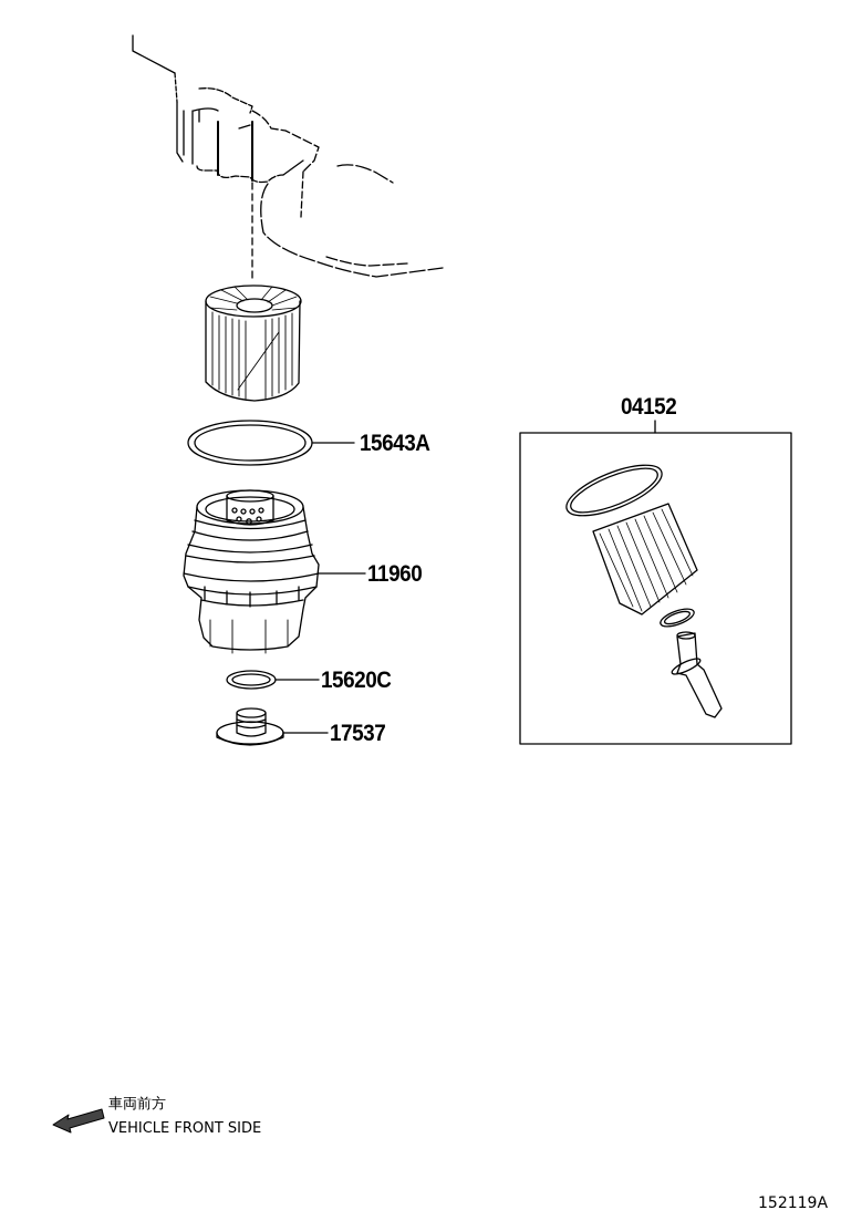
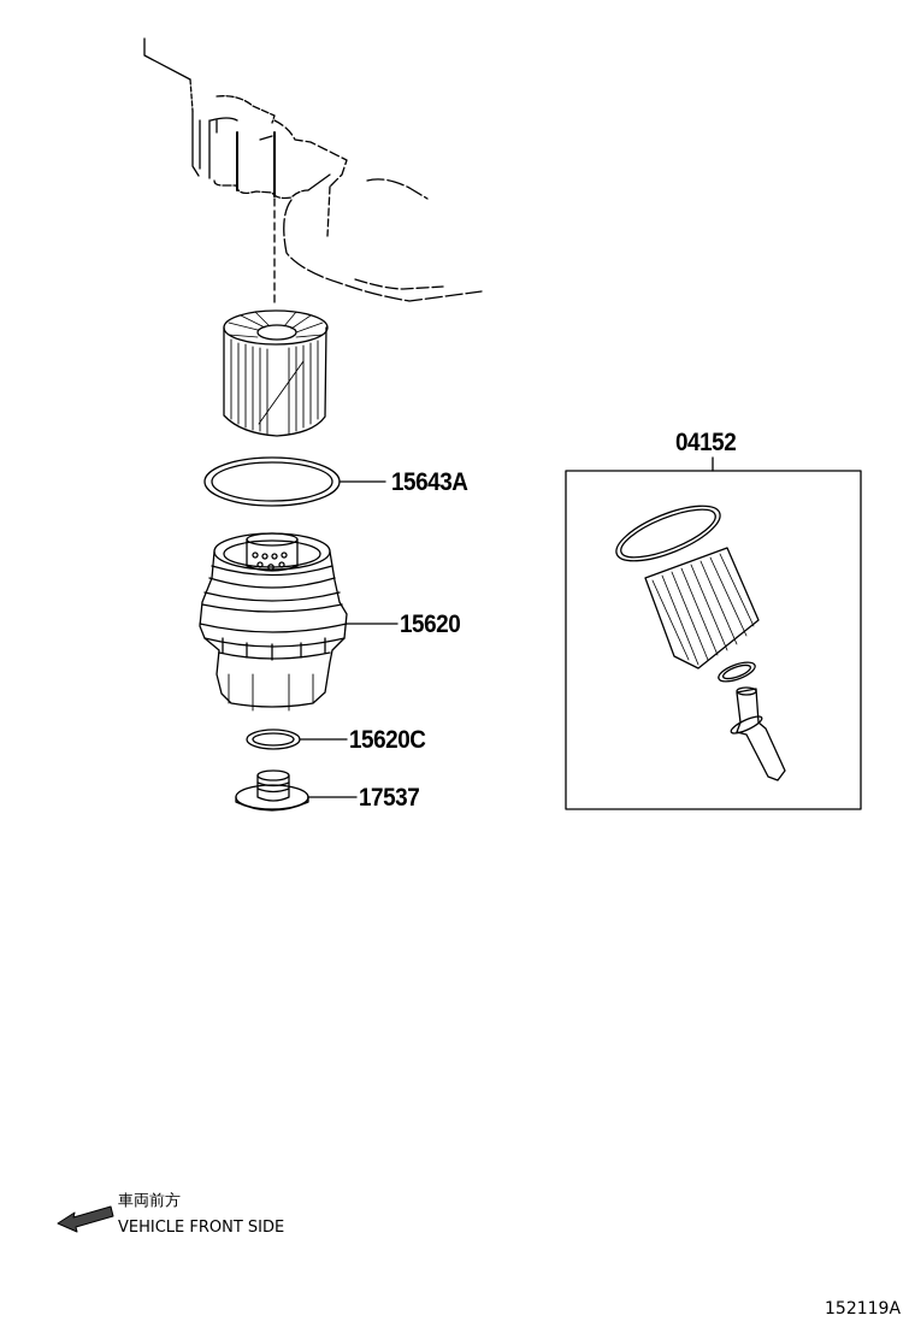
  15643A
- 11960
+ 15620
  15620C
  17537
  04152
  車両前方
  VEHICLE FRONT SIDE
  152119A
